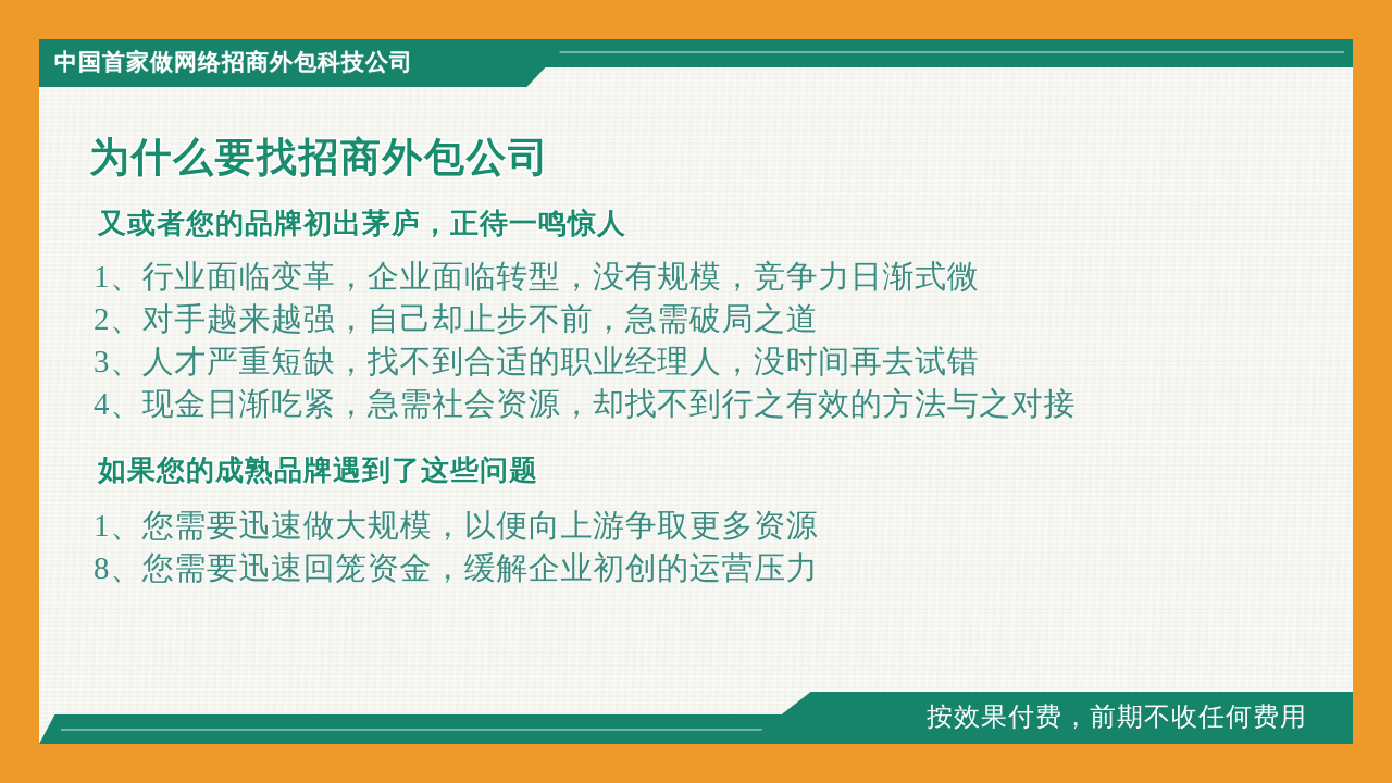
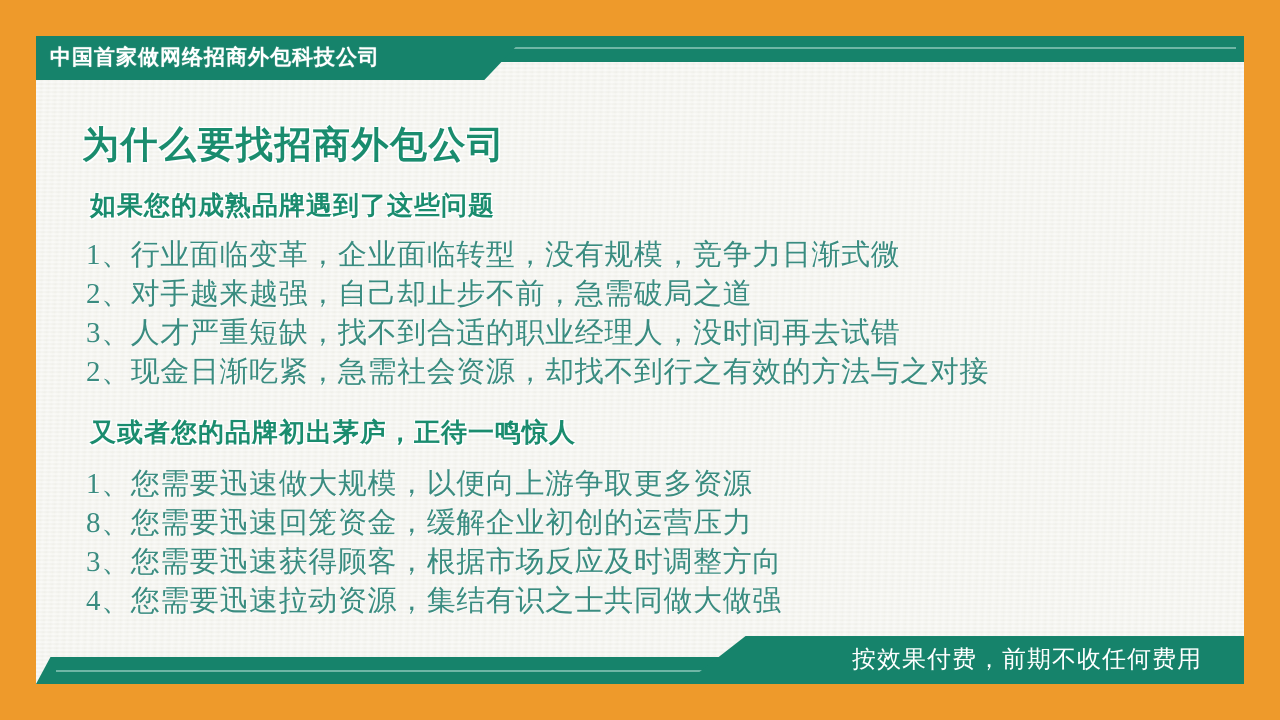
  中国首家做网络招商外包科技公司
  为什么要找招商外包公司
- 又或者您的品牌初出茅庐，正待一鸣惊人
+ 如果您的成熟品牌遇到了这些问题
  1、行业面临变革，企业面临转型，没有规模，竞争力日渐式微
  2、对手越来越强，自己却止步不前，急需破局之道
  3、人才严重短缺，找不到合适的职业经理人，没时间再去试错
- 4、现金日渐吃紧，急需社会资源，却找不到行之有效的方法与之对接
+ 2、现金日渐吃紧，急需社会资源，却找不到行之有效的方法与之对接
- 如果您的成熟品牌遇到了这些问题
+ 又或者您的品牌初出茅庐，正待一鸣惊人
  1、您需要迅速做大规模，以便向上游争取更多资源
  8、您需要迅速回笼资金，缓解企业初创的运营压力
+ 3、您需要迅速获得顾客，根据市场反应及时调整方向
+ 4、您需要迅速拉动资源，集结有识之士共同做大做强
  按效果付费，前期不收任何费用
